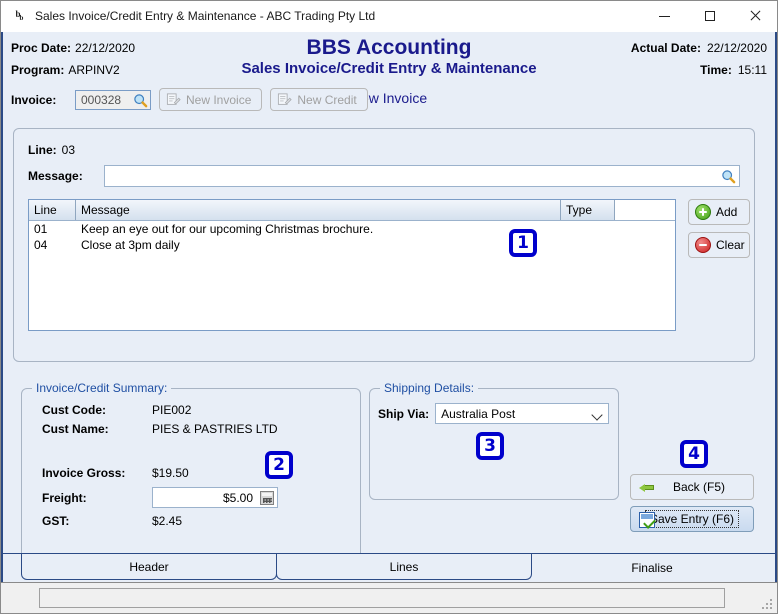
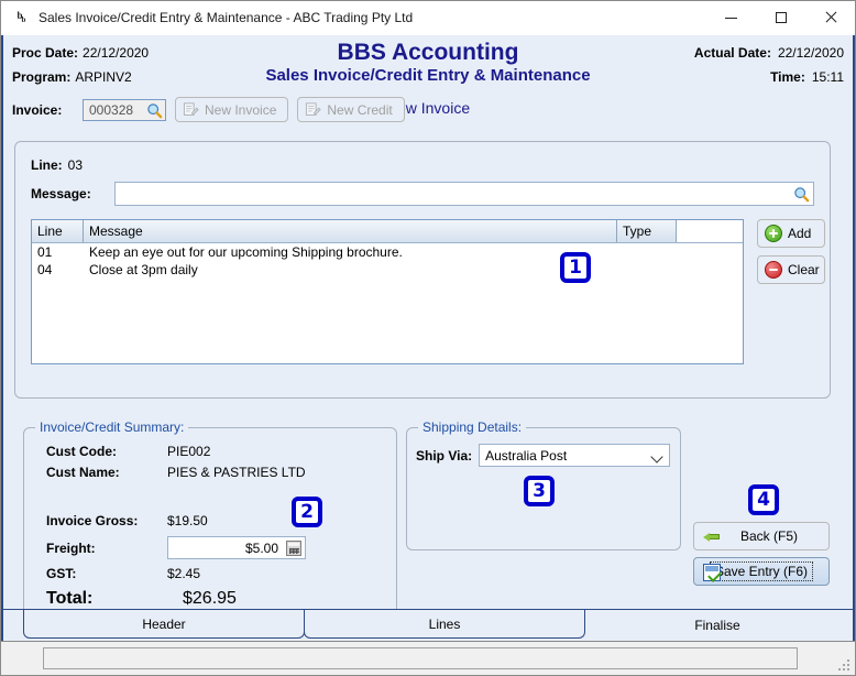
  Sales Invoice/Credit Entry & Maintenance - ABC Trading Pty Ltd
  Proc Date: 22/12/2020
  Program: ARPINV2
  BBS Accounting
  Sales Invoice/Credit Entry & Maintenance
  w Invoice
  Actual Date: 22/12/2020
  Time: 15:11
  Invoice:
  000328
  New Invoice
  New Credit
  Line: 03
  Message:
  Line
  Message
  Type
  01
- Keep an eye out for our upcoming Christmas brochure.
+ Keep an eye out for our upcoming Shipping brochure.
  04
  Close at 3pm daily
  Add
  Clear
  Invoice/Credit Summary:
  Cust Code:
  PIE002
  Cust Name:
  PIES & PASTRIES LTD
  Invoice Gross:
  $19.50
  Freight:
  $5.00
  GST:
  $2.45
+ Total:
+ $26.95
  Shipping Details:
  Ship Via:
  Australia Post
  Back (F5)
  ave Entry (F6)
  1
  2
  3
  4
  Header
  Lines
  Finalise
